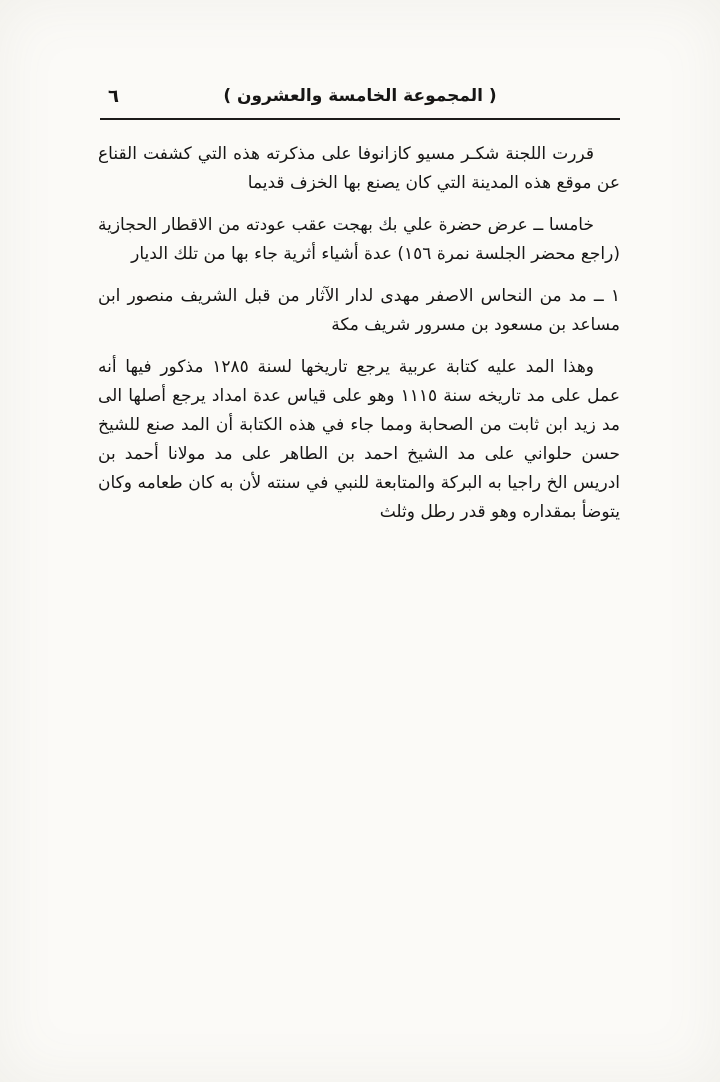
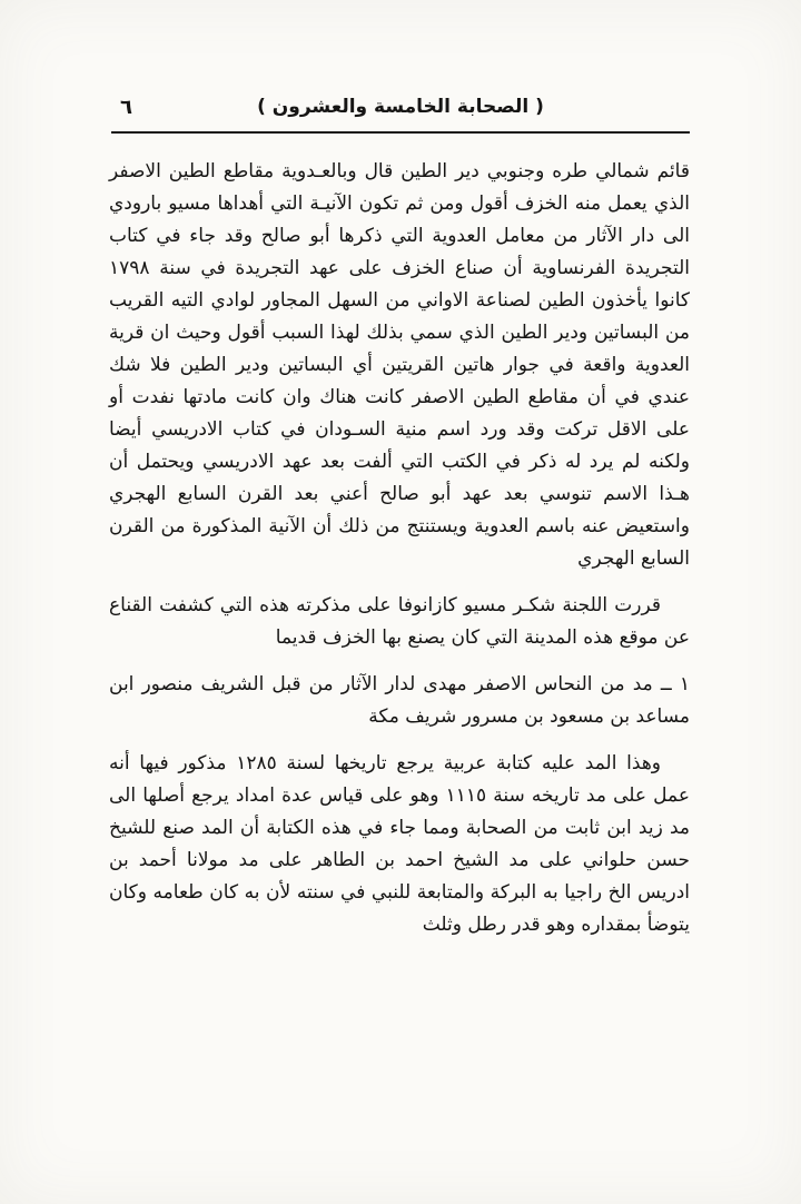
  ٦
- ( المجموعة الخامسة والعشرون )
+ ( الصحابة الخامسة والعشرون )
+ قائم شمالي طره وجنوبي دير الطين قال وبالعـدوية مقاطع الطين الاصفر الذي يعمل منه الخزف أقول ومن ثم تكون الآنيـة التي أهداها مسيو بارودي الى دار الآثار من معامل العدوية التي ذكرها أبو صالح وقد جاء في كتاب التجريدة الفرنساوية أن صناع الخزف على عهد التجريدة في سنة ١٧٩٨ كانوا يأخذون الطين لصناعة الاواني من السهل المجاور لوادي التيه القريب من البساتين ودير الطين الذي سمي بذلك لهذا السبب أقول وحيث ان قرية العدوية واقعة في جوار هاتين القريتين أي البساتين ودير الطين فلا شك عندي في أن مقاطع الطين الاصفر كانت هناك وان كانت مادتها نفدت أو على الاقل تركت وقد ورد اسم منية السـودان في كتاب الادريسي أيضا ولكنه لم يرد له ذكر في الكتب التي ألفت بعد عهد الادريسي ويحتمل أن هـذا الاسم تنوسي بعد عهد أبو صالح أعني بعد القرن السابع الهجري واستعيض عنه باسم العدوية ويستنتج من ذلك أن الآنية المذكورة من القرن السابع الهجري
  قررت اللجنة شكـر مسيو كازانوفا على مذكرته هذه التي كشفت القناع عن موقع هذه المدينة التي كان يصنع بها الخزف قديما
- خامسا ــ عرض حضرة علي بك بهجت عقب عودته من الاقطار الحجازية (راجع محضر الجلسة نمرة ١٥٦) عدة أشياء أثرية جاء بها من تلك الديار
  ١ ــ مد من النحاس الاصفر مهدى لدار الآثار من قبل الشريف منصور ابن مساعد بن مسعود بن مسرور شريف مكة
  وهذا المد عليه كتابة عربية يرجع تاريخها لسنة ١٢٨٥ مذكور فيها أنه عمل على مد تاريخه سنة ١١١٥ وهو على قياس عدة امداد يرجع أصلها الى مد زيد ابن ثابت من الصحابة ومما جاء في هذه الكتابة أن المد صنع للشيخ حسن حلواني على مد الشيخ احمد بن الطاهر على مد مولانا أحمد بن ادريس الخ راجيا به البركة والمتابعة للنبي في سنته لأن به كان طعامه وكان يتوضأ بمقداره وهو قدر رطل وثلث
